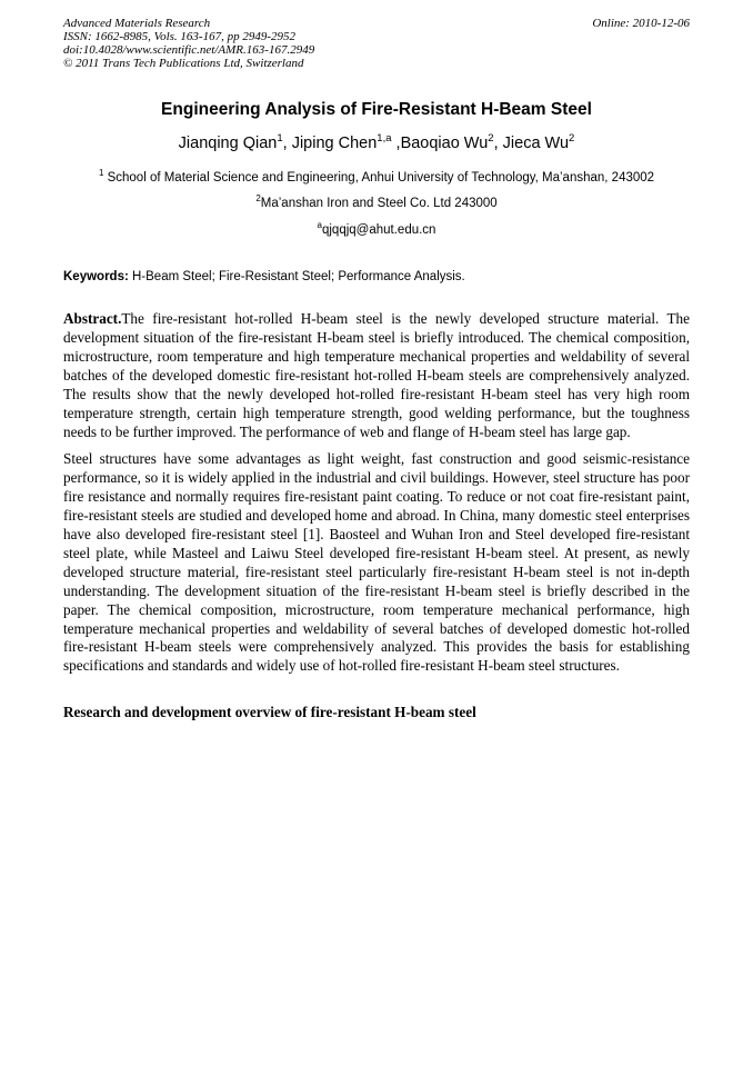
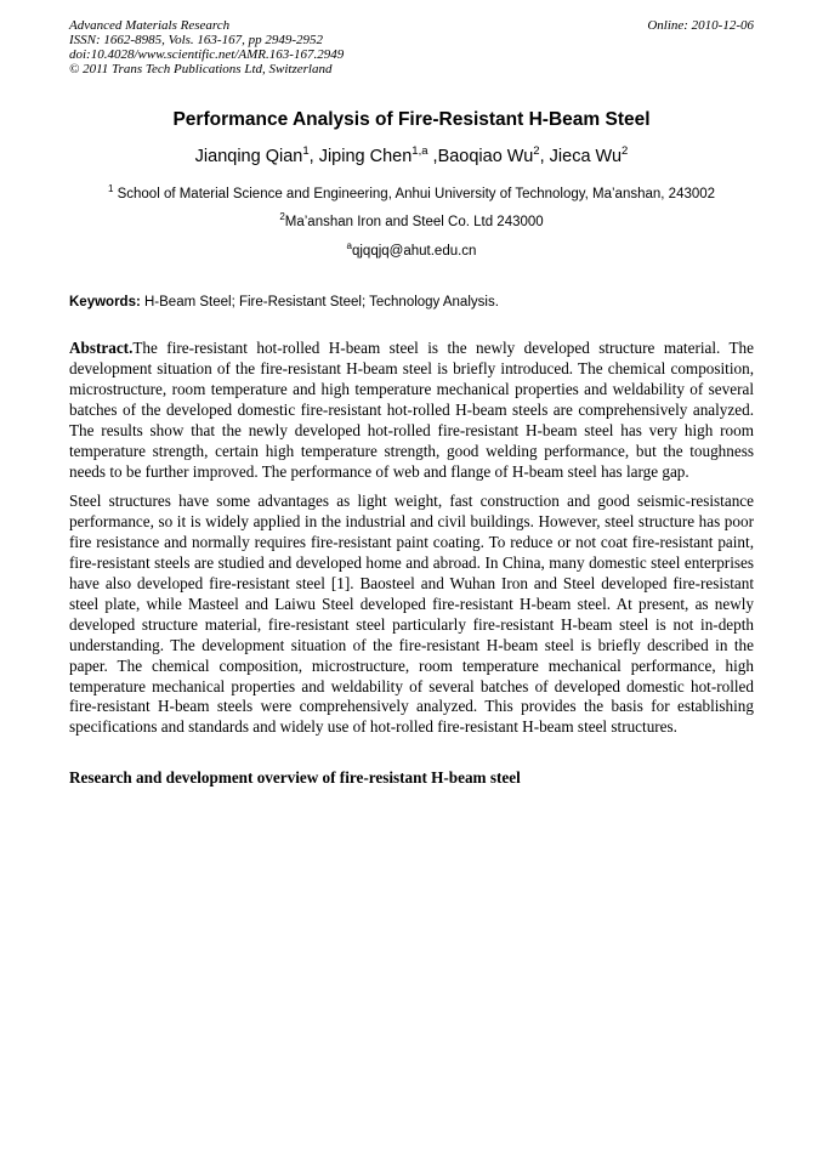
  Advanced Materials Research
  ISSN: 1662-8985, Vols. 163-167, pp 2949-2952
  doi:10.4028/www.scientific.net/AMR.163-167.2949
  © 2011 Trans Tech Publications Ltd, Switzerland
  Online: 2010-12-06
- Engineering Analysis of Fire-Resistant H-Beam Steel
+ Performance Analysis of Fire-Resistant H-Beam Steel
  Jianqing Qian1, Jiping Chen1,a ,Baoqiao Wu2, Jieca Wu2
  1 School of Material Science and Engineering, Anhui University of Technology, Ma’anshan, 243002
  2Ma’anshan Iron and Steel Co. Ltd 243000
  aqjqqjq@ahut.edu.cn
- Keywords: H-Beam Steel; Fire-Resistant Steel; Performance Analysis.
+ Keywords: H-Beam Steel; Fire-Resistant Steel; Technology Analysis.
  Abstract.The fire-resistant hot-rolled H-beam steel is the newly developed structure material. The development situation of the fire-resistant H-beam steel is briefly introduced. The chemical composition, microstructure, room temperature and high temperature mechanical properties and weldability of several batches of the developed domestic fire-resistant hot-rolled H-beam steels are comprehensively analyzed. The results show that the newly developed hot-rolled fire-resistant H-beam steel has very high room temperature strength, certain high temperature strength, good welding performance, but the toughness needs to be further improved. The performance of web and flange of H-beam steel has large gap.
  Steel structures have some advantages as light weight, fast construction and good seismic-resistance performance, so it is widely applied in the industrial and civil buildings. However, steel structure has poor fire resistance and normally requires fire-resistant paint coating. To reduce or not coat fire-resistant paint, fire-resistant steels are studied and developed home and abroad. In China, many domestic steel enterprises have also developed fire-resistant steel [1]. Baosteel and Wuhan Iron and Steel developed fire-resistant steel plate, while Masteel and Laiwu Steel developed fire-resistant H-beam steel. At present, as newly developed structure material, fire-resistant steel particularly fire-resistant H-beam steel is not in-depth understanding. The development situation of the fire-resistant H-beam steel is briefly described in the paper. The chemical composition, microstructure, room temperature mechanical performance, high temperature mechanical properties and weldability of several batches of developed domestic hot-rolled fire-resistant H-beam steels were comprehensively analyzed. This provides the basis for establishing specifications and standards and widely use of hot-rolled fire-resistant H-beam steel structures.
  Research and development overview of fire-resistant H-beam steel
